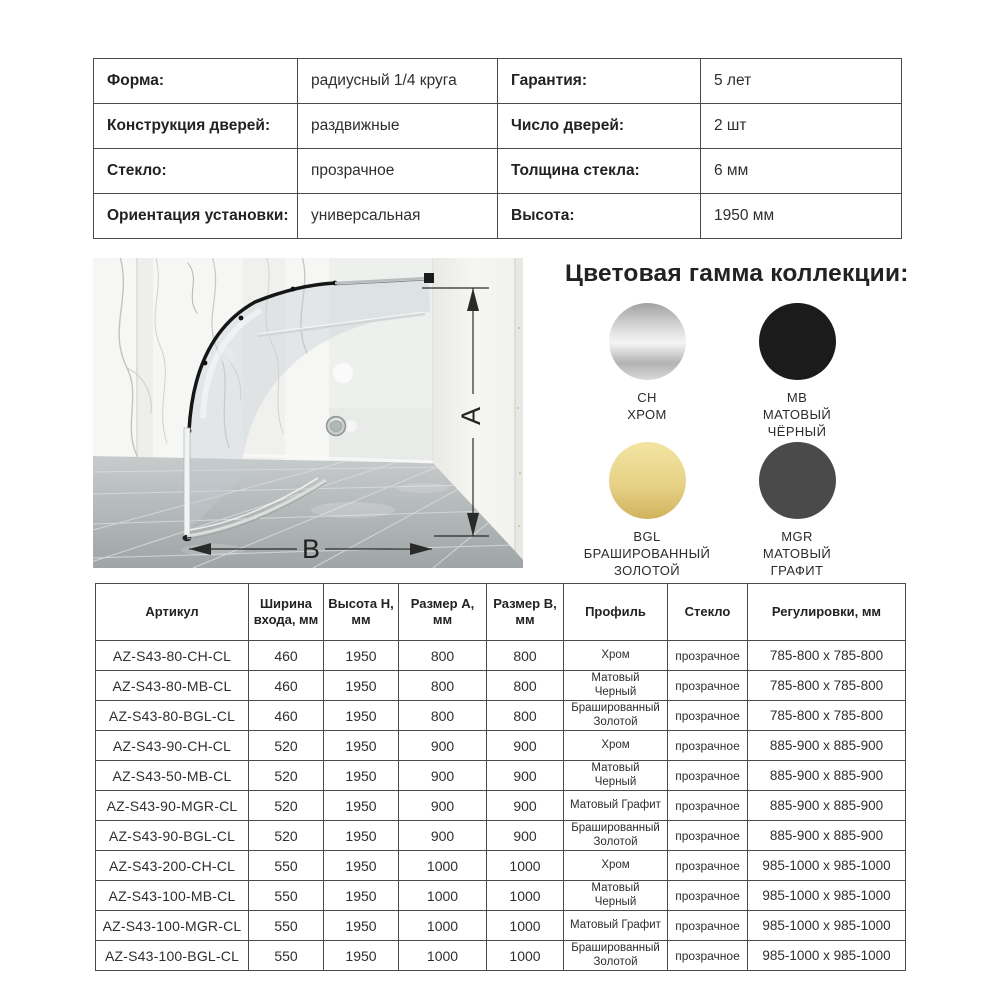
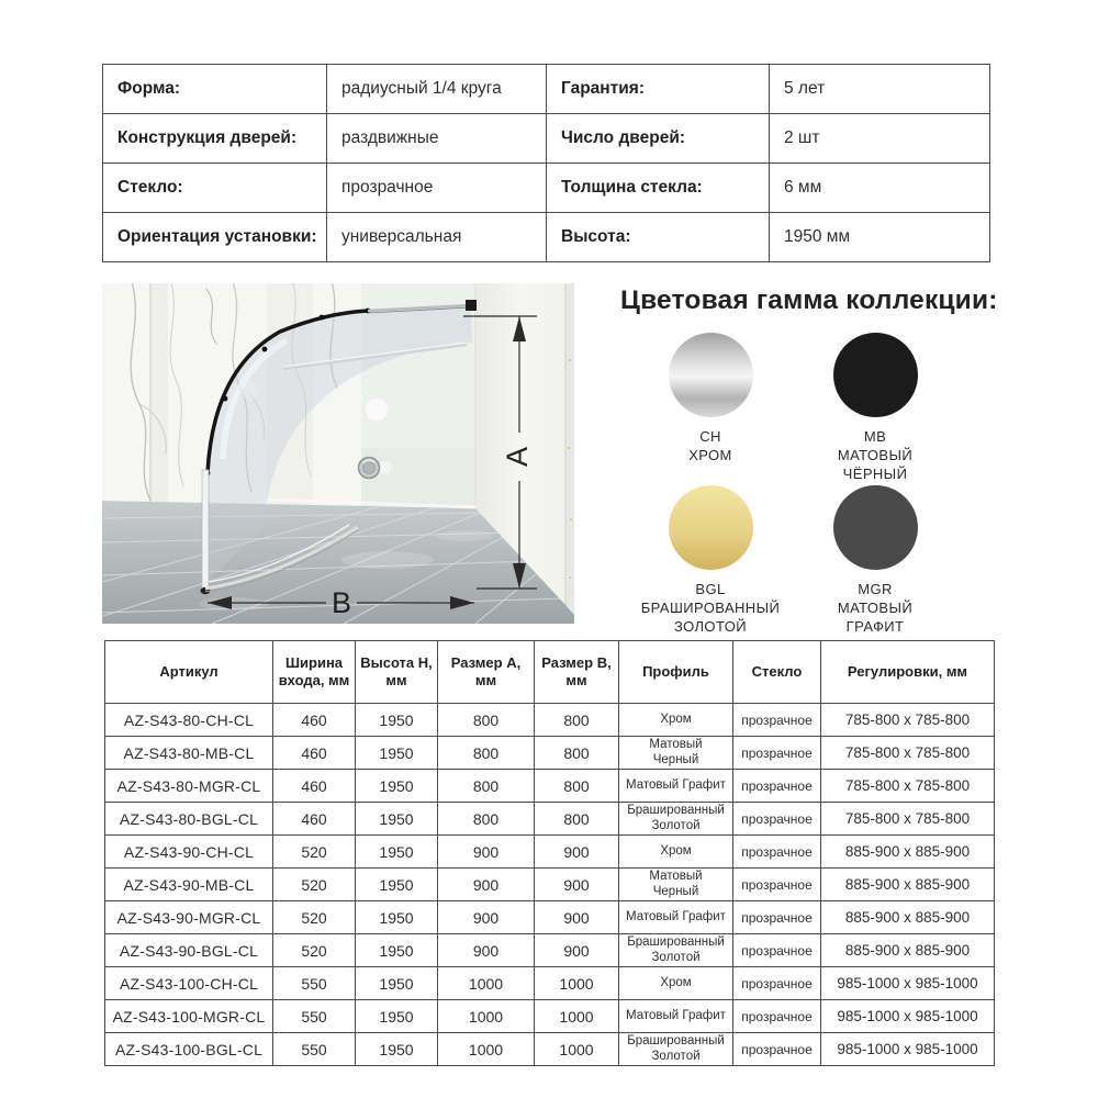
  Форма:	радиусный 1/4 круга	Гарантия:	5 лет
  Конструкция дверей:	раздвижные	Число дверей:	2 шт
  Стекло:	прозрачное	Толщина стекла:	6 мм
  Ориентация установки:	универсальная	Высота:	1950 мм
  B
  Цветовая гамма коллекции:
  CH
  ХРОМ
  MB
  МАТОВЫЙ
  ЧЁРНЫЙ
  BGL
  БРАШИРОВАННЫЙ
  ЗОЛОТОЙ
  MGR
  МАТОВЫЙ
  ГРАФИТ
  Артикул	Ширина входа, мм	Высота H, мм	Размер A, мм	Размер B, мм	Профиль	Стекло	Регулировки, мм
  AZ-S43-80-CH-CL	460	1950	800	800	Хром	прозрачное	785-800 x 785-800
  AZ-S43-80-MB-CL	460	1950	800	800	Матовый Черный	прозрачное	785-800 x 785-800
+ AZ-S43-80-MGR-CL	460	1950	800	800	Матовый Графит	прозрачное	785-800 x 785-800
  AZ-S43-80-BGL-CL	460	1950	800	800	Брашированный Золотой	прозрачное	785-800 x 785-800
  AZ-S43-90-CH-CL	520	1950	900	900	Хром	прозрачное	885-900 x 885-900
- AZ-S43-50-MB-CL	520	1950	900	900	Матовый Черный	прозрачное	885-900 x 885-900
+ AZ-S43-90-MB-CL	520	1950	900	900	Матовый Черный	прозрачное	885-900 x 885-900
  AZ-S43-90-MGR-CL	520	1950	900	900	Матовый Графит	прозрачное	885-900 x 885-900
  AZ-S43-90-BGL-CL	520	1950	900	900	Брашированный Золотой	прозрачное	885-900 x 885-900
- AZ-S43-200-CH-CL	550	1950	1000	1000	Хром	прозрачное	985-1000 x 985-1000
+ AZ-S43-100-CH-CL	550	1950	1000	1000	Хром	прозрачное	985-1000 x 985-1000
- AZ-S43-100-MB-CL	550	1950	1000	1000	Матовый Черный	прозрачное	985-1000 x 985-1000
  AZ-S43-100-MGR-CL	550	1950	1000	1000	Матовый Графит	прозрачное	985-1000 x 985-1000
  AZ-S43-100-BGL-CL	550	1950	1000	1000	Брашированный Золотой	прозрачное	985-1000 x 985-1000
